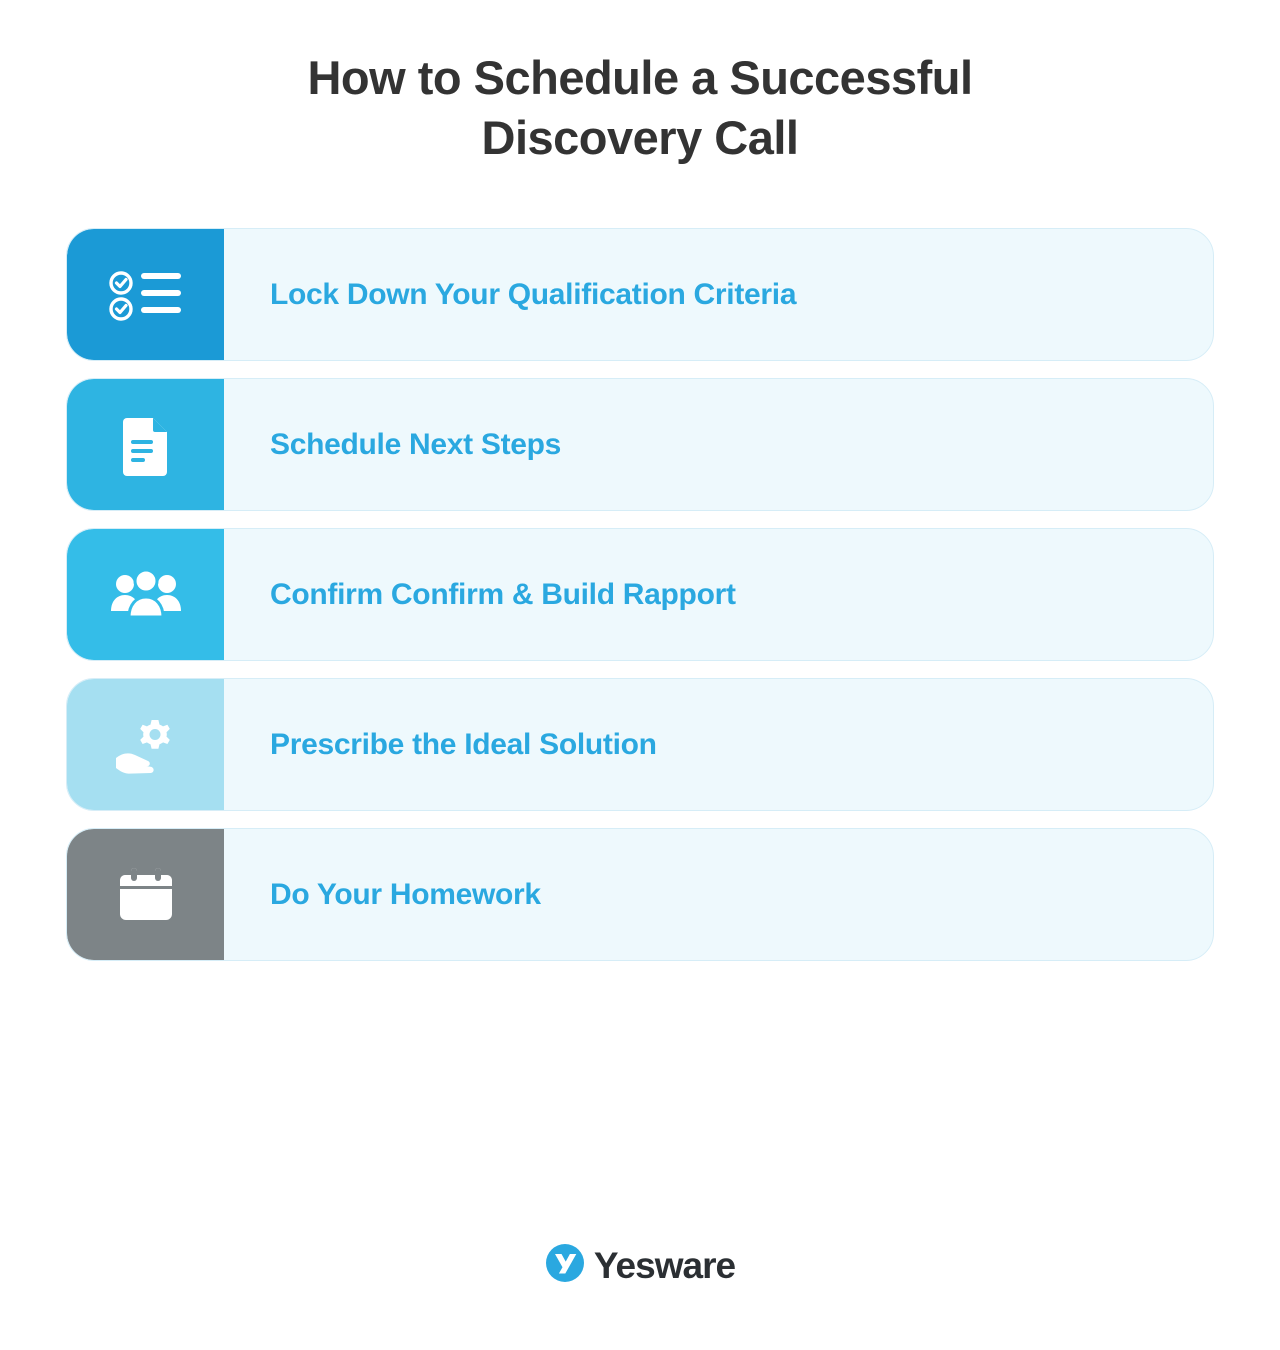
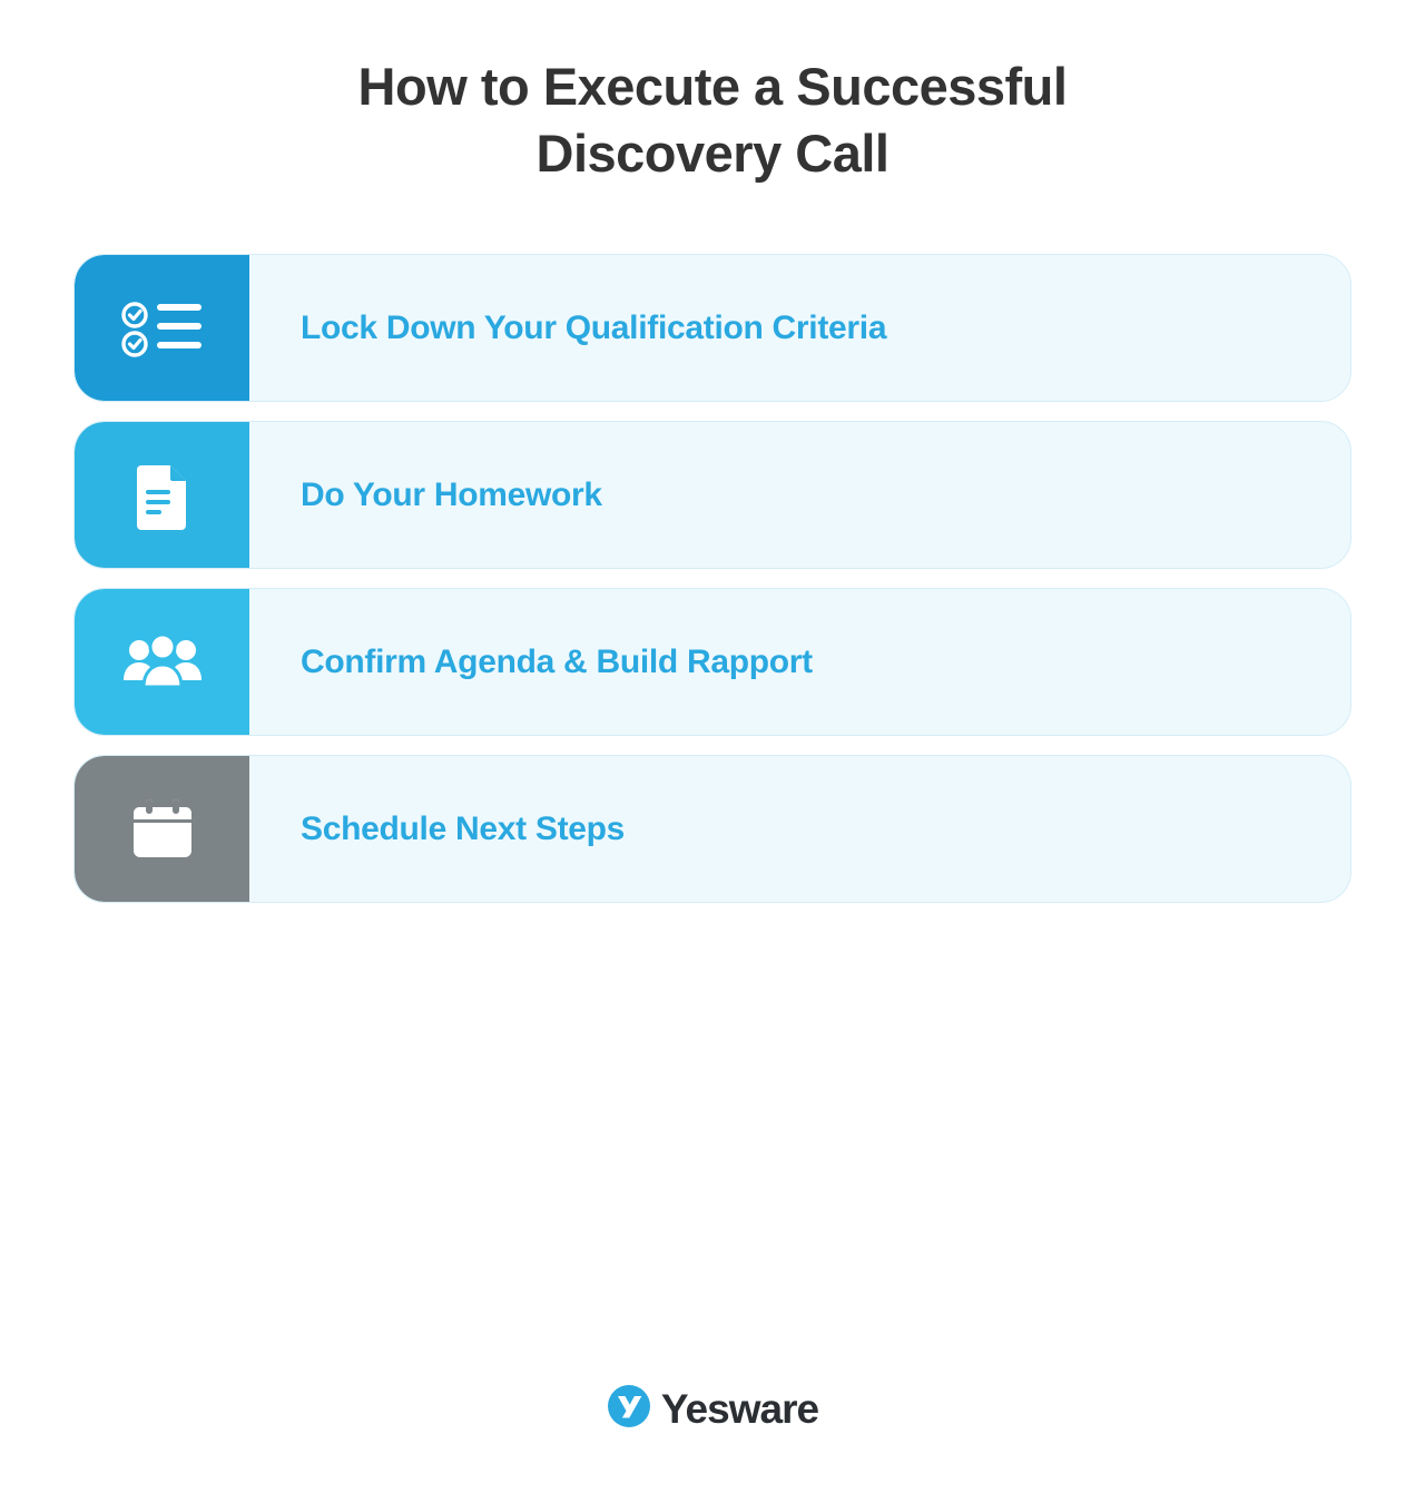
- How to Schedule a Successful
+ How to Execute a Successful
  Discovery Call
  Lock Down Your Qualification Criteria
- Schedule Next Steps
+ Do Your Homework
- Confirm Confirm & Build Rapport
+ Confirm Agenda & Build Rapport
- Prescribe the Ideal Solution
- Do Your Homework
+ Schedule Next Steps
  Yesware
